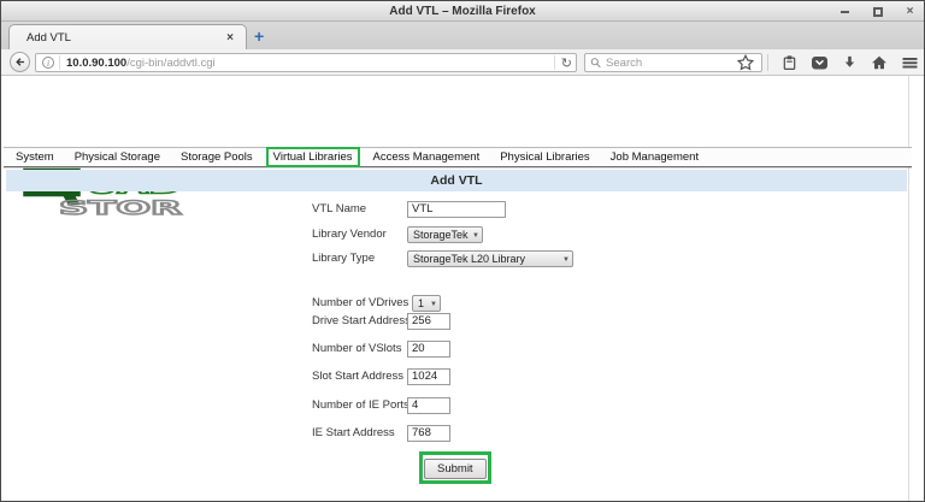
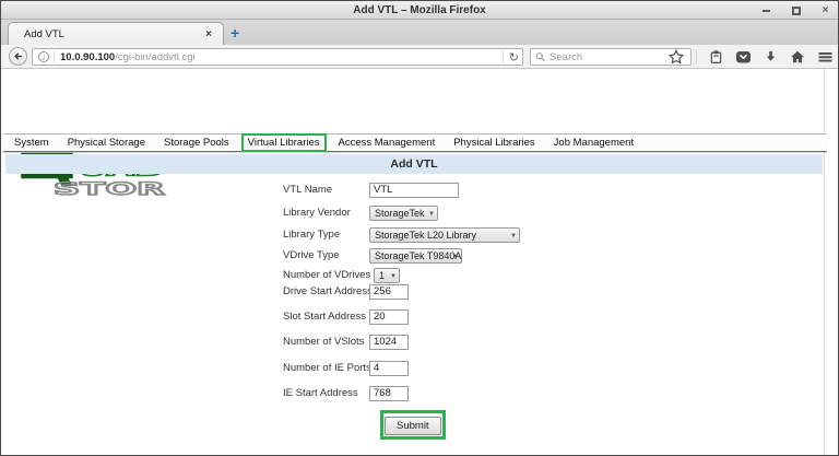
  Add VTL – Mozilla Firefox
  ×
  Add VTL
  ×
  +
  i
  10.0.90.100
  /cgi-bin/addvtl.cgi
  ↻
  Search
  STOR
  System
  Physical Storage
  Storage Pools
  Virtual Libraries
  Access Management
  Physical Libraries
  Job Management
  Add VTL
  VTL Name
  VTL
  Library Vendor
  StorageTek
  Library Type
  StorageTek L20 Library
+ VDrive Type
+ StorageTek T9840A
  Number of VDrives
  1
  Drive Start Addres
  256
- Number of VSlots
+ Slot Start Address
  20
- Slot Start Address
+ Number of VSlots
  1024
  Number of IE Port
  4
  IE Start Address
  768
  Submit
